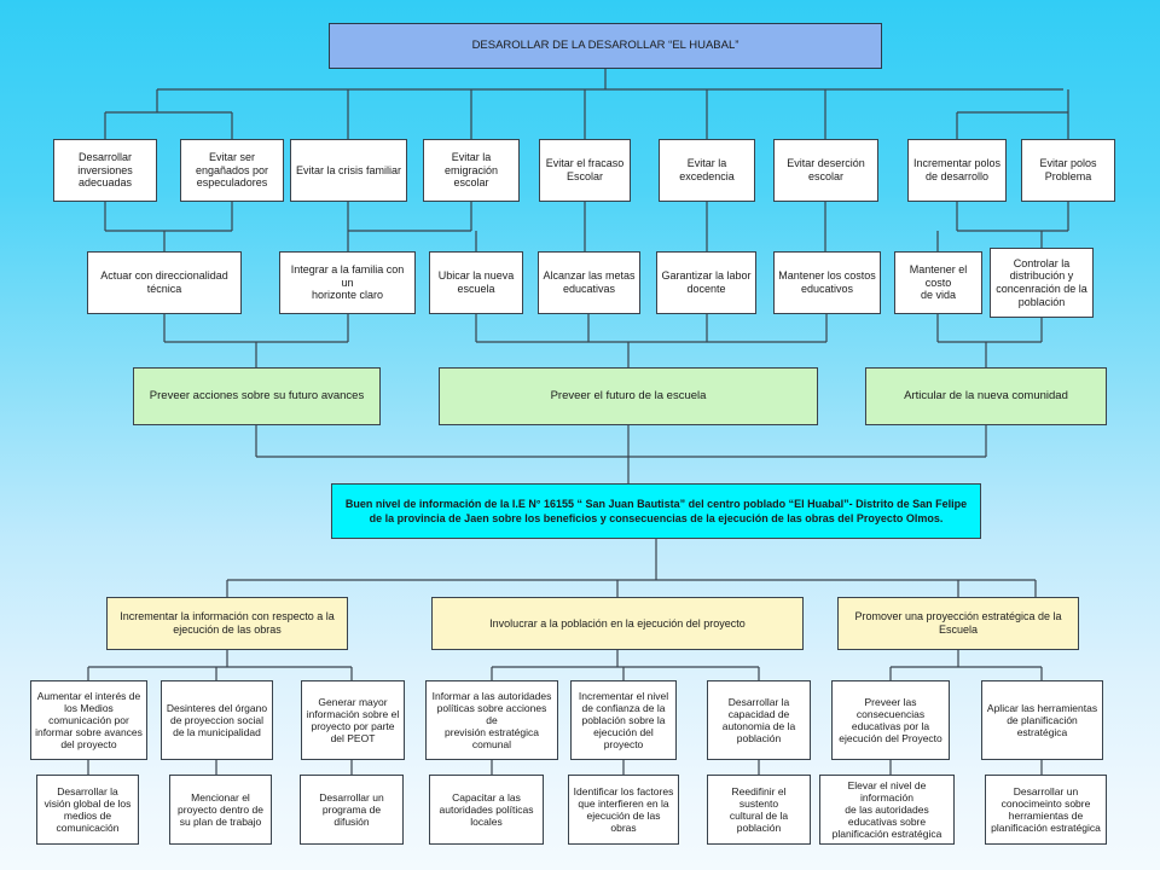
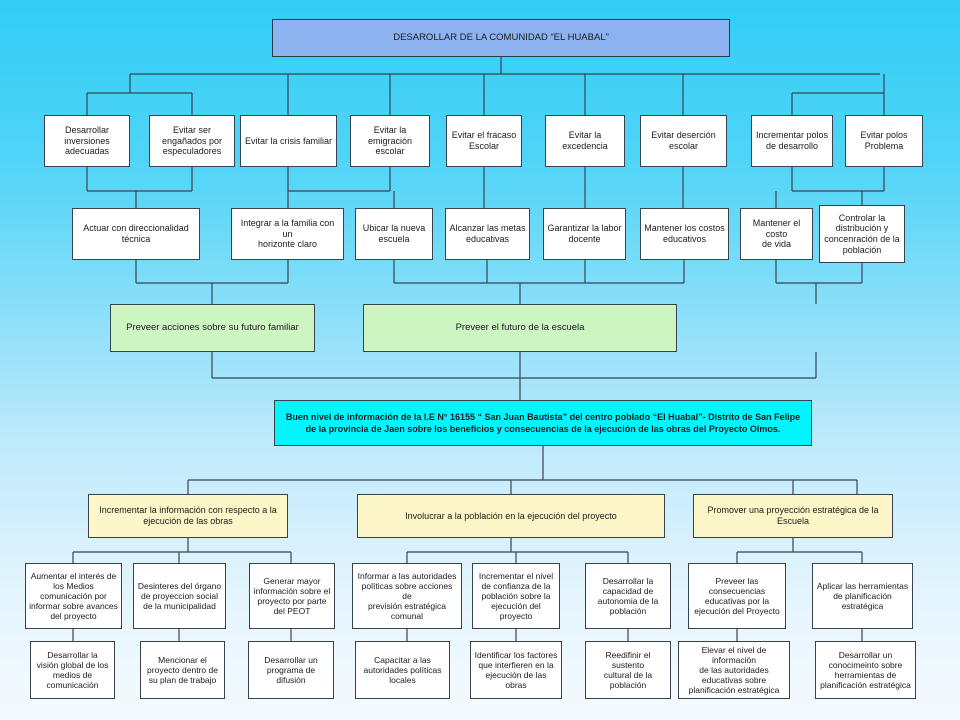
- DESAROLLAR DE LA DESAROLLAR “EL HUABAL”
+ DESAROLLAR DE LA COMUNIDAD “EL HUABAL”
  Desarrollar
  inversiones
  adecuadas
  Evitar ser
  engañados por
  especuladores
  Evitar la crisis familiar
  Evitar la emigración
  escolar
  Evitar el fracaso
  Escolar
  Evitar la
  excedencia
  Evitar deserción
  escolar
  Incrementar polos
  de desarrollo
  Evitar polos
  Problema
  Actuar con direccionalidad
  técnica
  Integrar a la familia con un
  horizonte claro
  Ubicar la nueva
  escuela
  Alcanzar las metas
  educativas
  Garantizar la labor
  docente
  Mantener los costos
  educativos
  Mantener el costo
  de vida
  Controlar la
  distribución y
  concenración de la
  población
- Preveer acciones sobre su futuro avances
+ Preveer acciones sobre su futuro familiar
  Preveer el futuro de la escuela
- Articular de la nueva comunidad
  Buen nivel de información de la I.E N° 16155 “ San Juan Bautista” del centro poblado “El Huabal”- Distrito de San Felipe de la provincia de Jaen sobre los beneficios y consecuencias de la ejecución de las obras del Proyecto Olmos.
  Incrementar la información con respecto a la
  ejecución de las obras
  Involucrar a la población en la ejecución del proyecto
  Promover una proyección estratégica de la Escuela
  Aumentar el interés de
  los Medios
  comunicación por
  informar sobre avances
  del proyecto
  Desinteres del órgano
  de proyeccion social
  de la municipalidad
  Generar mayor
  información sobre el
  proyecto por parte
  del PEOT
  Informar a las autoridades
  políticas sobre acciones de
  previsión estratégica
  comunal
  Incrementar el nivel
  de confianza de la
  población sobre la
  ejecución del
  proyecto
  Desarrollar la
  capacidad de
  autonomia de la
  población
  Preveer las
  consecuencias
  educativas por la
  ejecución del Proyecto
  Aplicar las herramientas
  de planificación
  estratégica
  Desarrollar la
  visión global de los
  medios de
  comunicación
  Mencionar el
  proyecto dentro de
  su plan de trabajo
  Desarrollar un
  programa de difusión
  Capacitar a las
  autoridades políticas
  locales
  Identificar los factores
  que interfieren en la
  ejecución de las obras
  Reedifinir el sustento
  cultural de la
  población
  Elevar el nivel de información
  de las autoridades
  educativas sobre
  planificación estratégica
  Desarrollar un
  conocimeinto sobre
  herramientas de
  planificación estratégica
